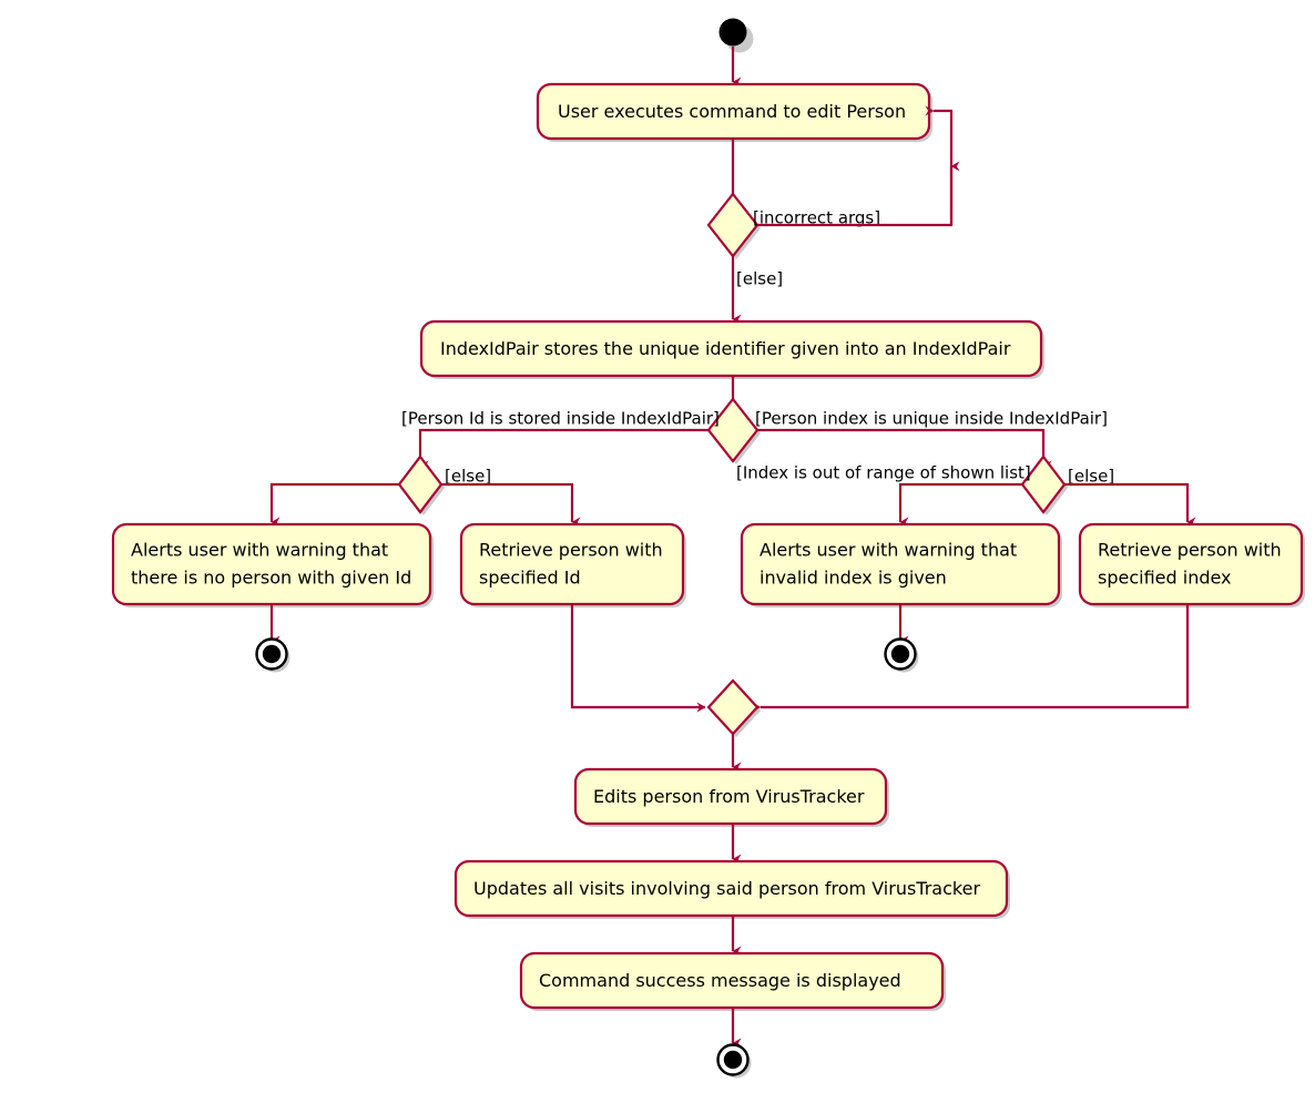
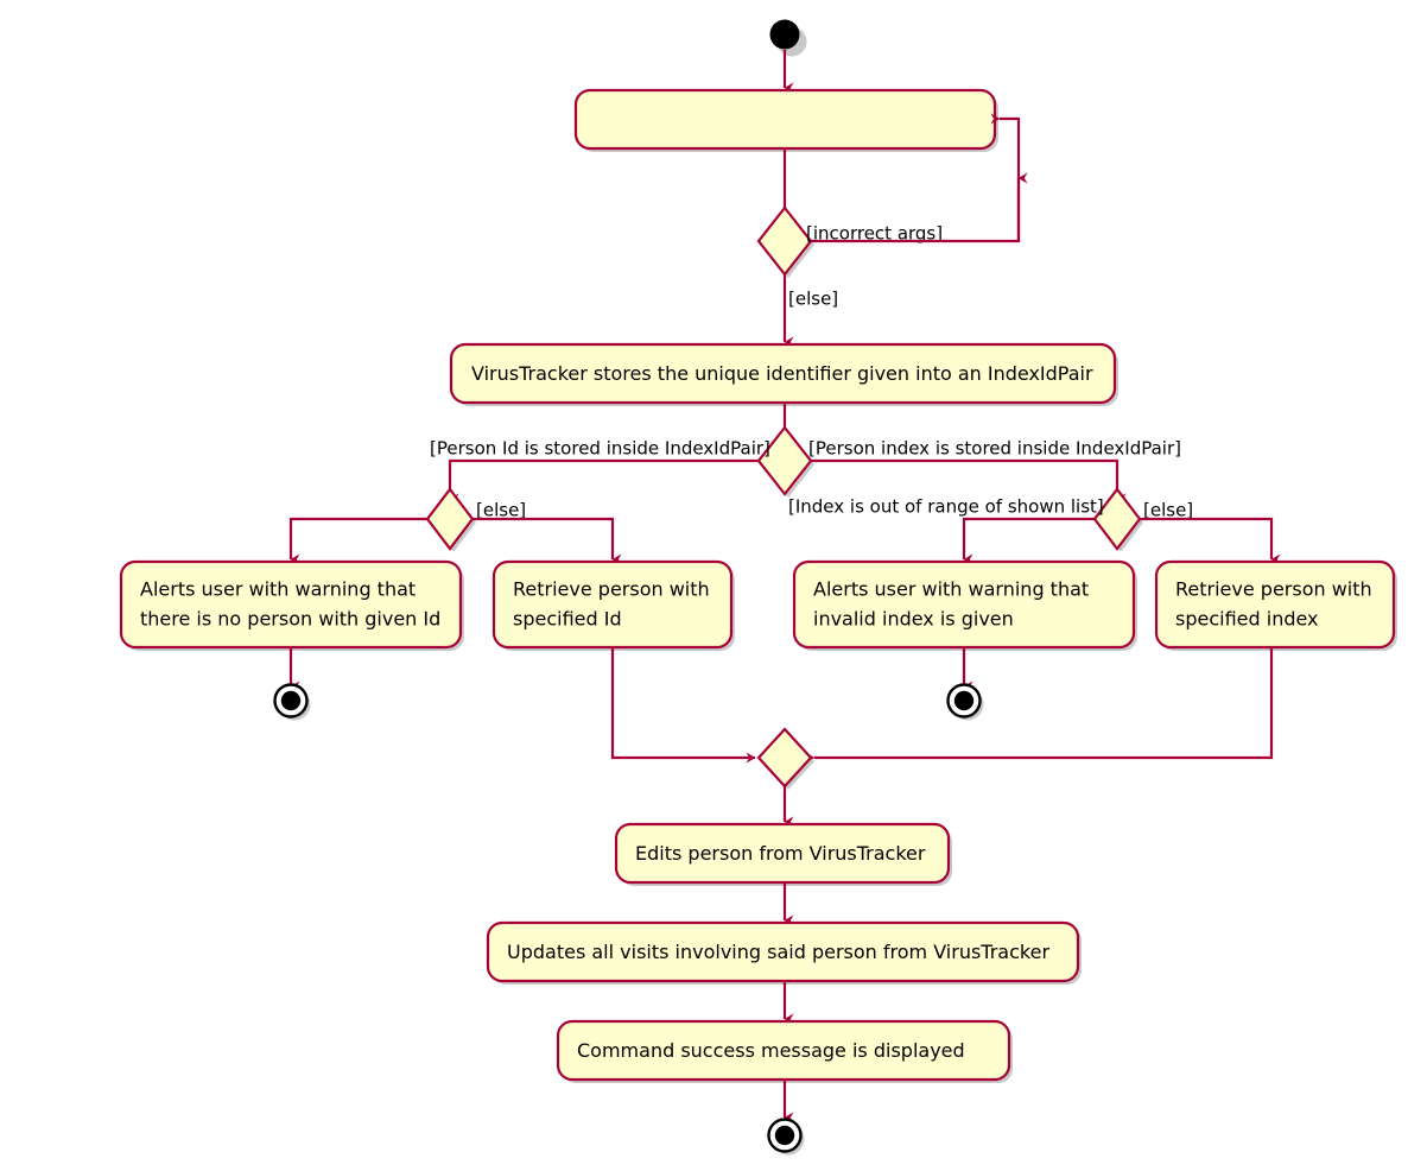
- User executes command to edit Person
  [incorrect args]
  [else]
- IndexIdPair stores the unique identifier given into an IndexIdPair
+ VirusTracker stores the unique identifier given into an IndexIdPair
  [Person Id is stored inside IndexIdPair]
- [Person index is unique inside IndexIdPair]
+ [Person index is stored inside IndexIdPair]
  [else]
  [Index is out of range of shown list]
  [else]
  Alerts user with warning that
  there is no person with given Id
  Retrieve person with
  specified Id
  Alerts user with warning that
  invalid index is given
  Retrieve person with
  specified index
  Edits person from VirusTracker
  Updates all visits involving said person from VirusTracker
  Command success message is displayed
